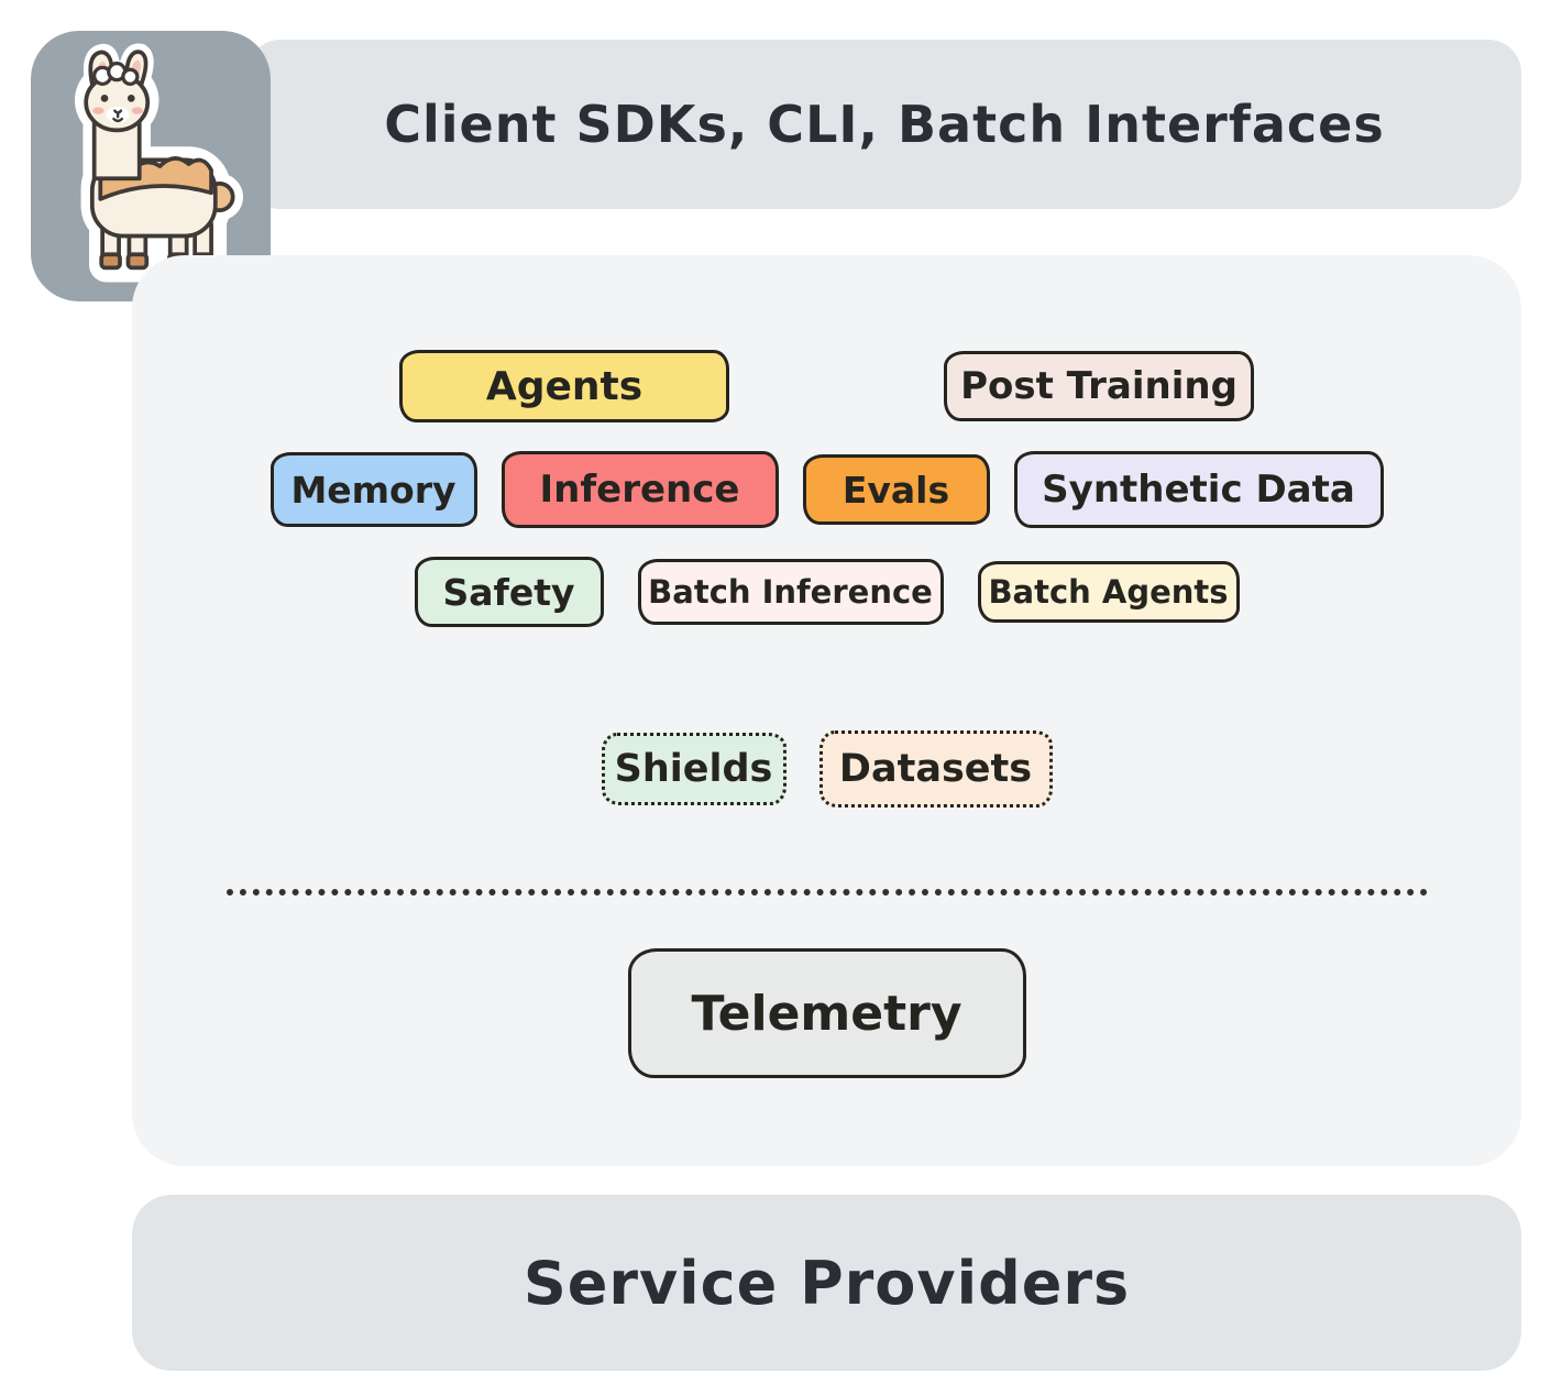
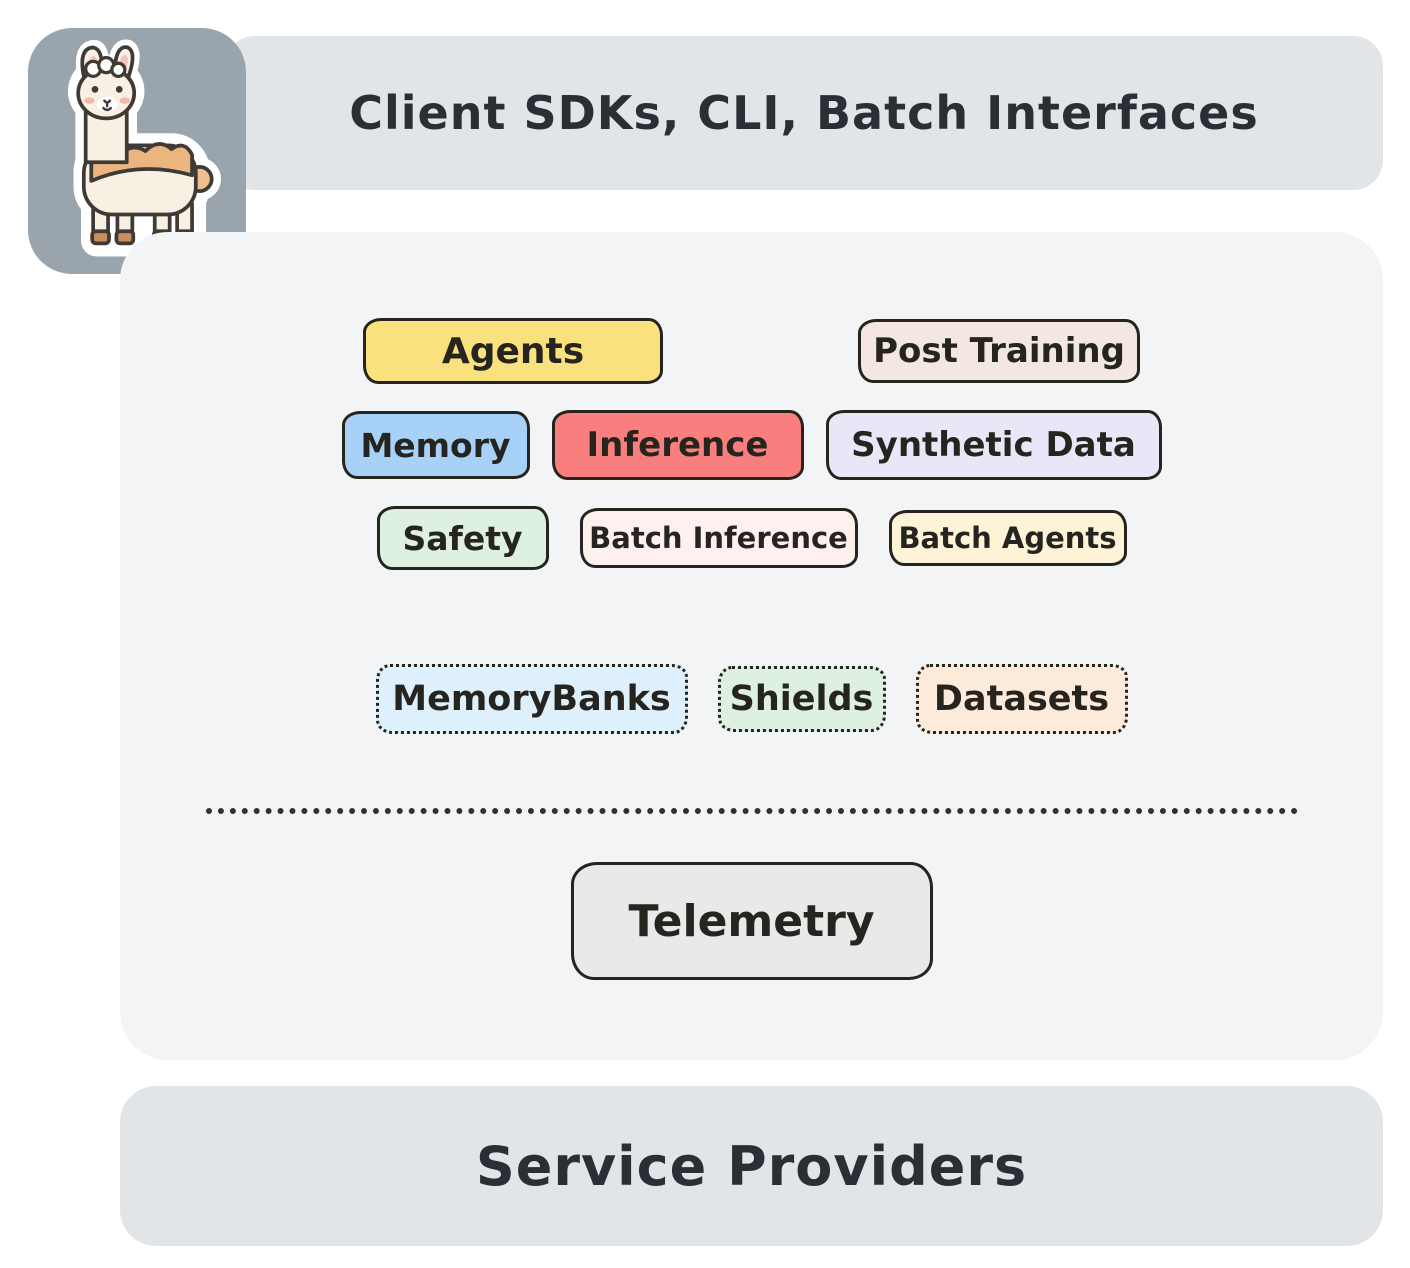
  Client SDKs, CLI, Batch Interfaces
  Agents
  Post Training
  Memory
  Inference
- Evals
  Synthetic Data
  Safety
  Batch Inference
  Batch Agents
+ MemoryBanks
  Shields
  Datasets
  Telemetry
  Service Providers
